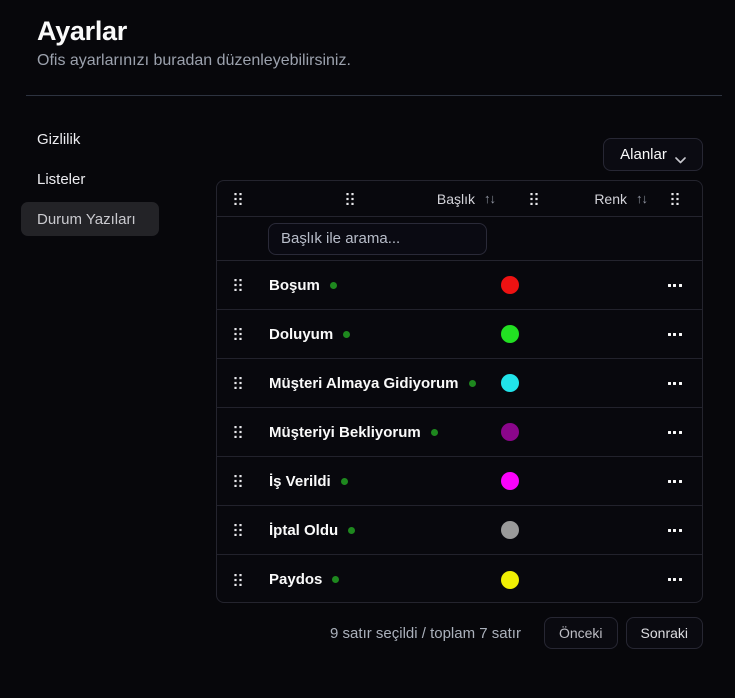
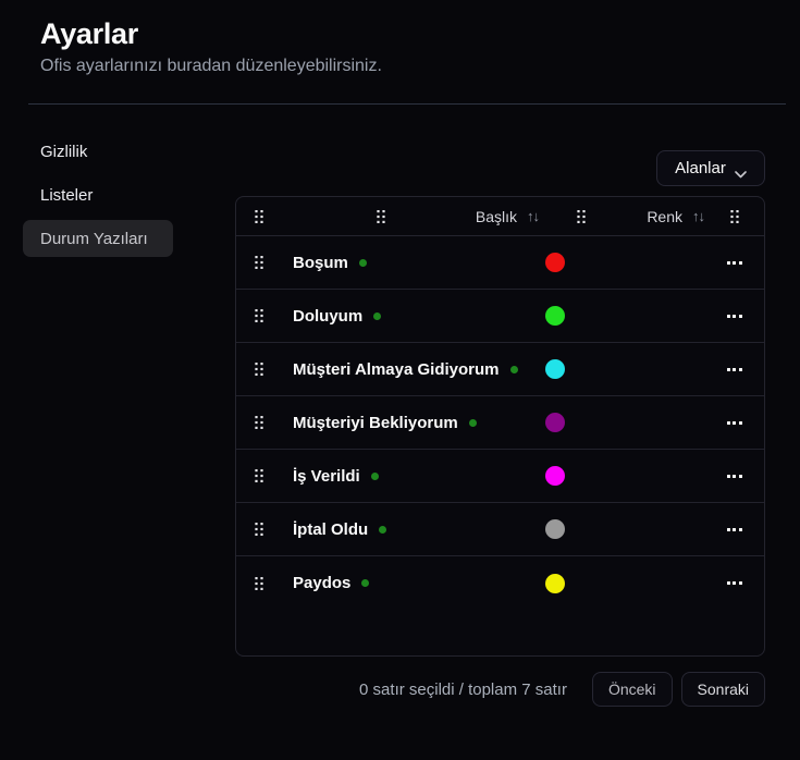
  Ayarlar
  Ofis ayarlarınızı buradan düzenleyebilirsiniz.
  Gizlilik
  Listeler
  Durum Yazıları
  Alanlar
  Başlık
  ↑↓
  Renk
  ↑↓
- Başlık ile arama...
  Boşum
  Doluyum
  Müşteri Almaya Gidiyorum
  Müşteriyi Bekliyorum
  İş Verildi
  İptal Oldu
  Paydos
- 9 satır seçildi / toplam 7 satır
+ 0 satır seçildi / toplam 7 satır
  Önceki
  Sonraki
